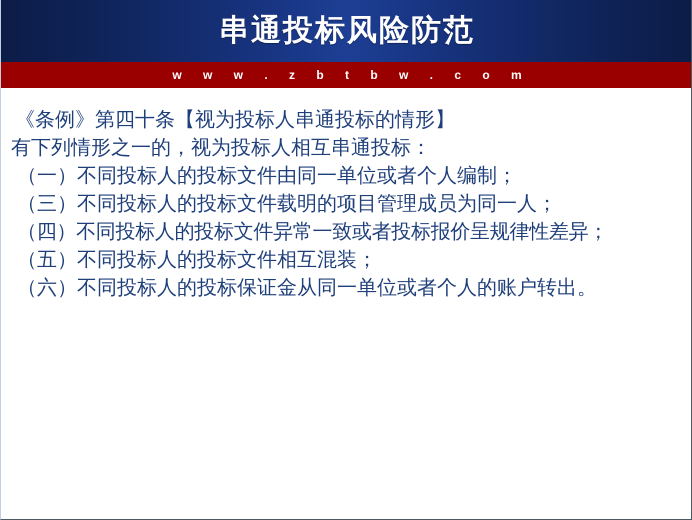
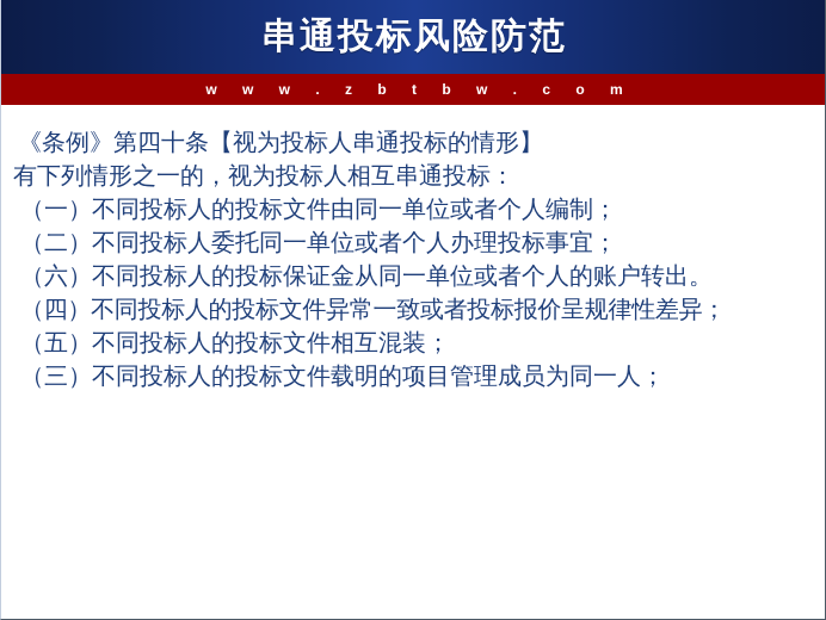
  串通投标风险防范
  w w w . z b t b w . c o m
  《条例》第四十条【视为投标人串通投标的情形】
  有下列情形之一的，视为投标人相互串通投标：
  （一）不同投标人的投标文件由同一单位或者个人编制；
+ （二）不同投标人委托同一单位或者个人办理投标事宜；
- （三）不同投标人的投标文件载明的项目管理成员为同一人；
+ （六）不同投标人的投标保证金从同一单位或者个人的账户转出。
  （四）不同投标人的投标文件异常一致或者投标报价呈规律性差异；
  （五）不同投标人的投标文件相互混装；
- （六）不同投标人的投标保证金从同一单位或者个人的账户转出。
+ （三）不同投标人的投标文件载明的项目管理成员为同一人；
